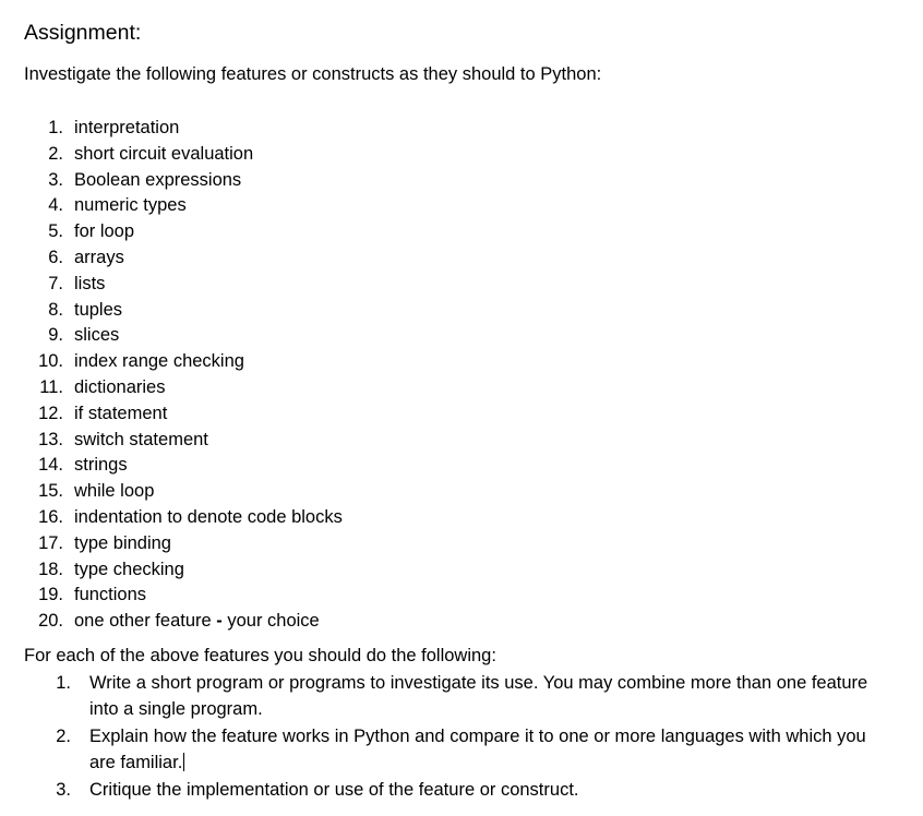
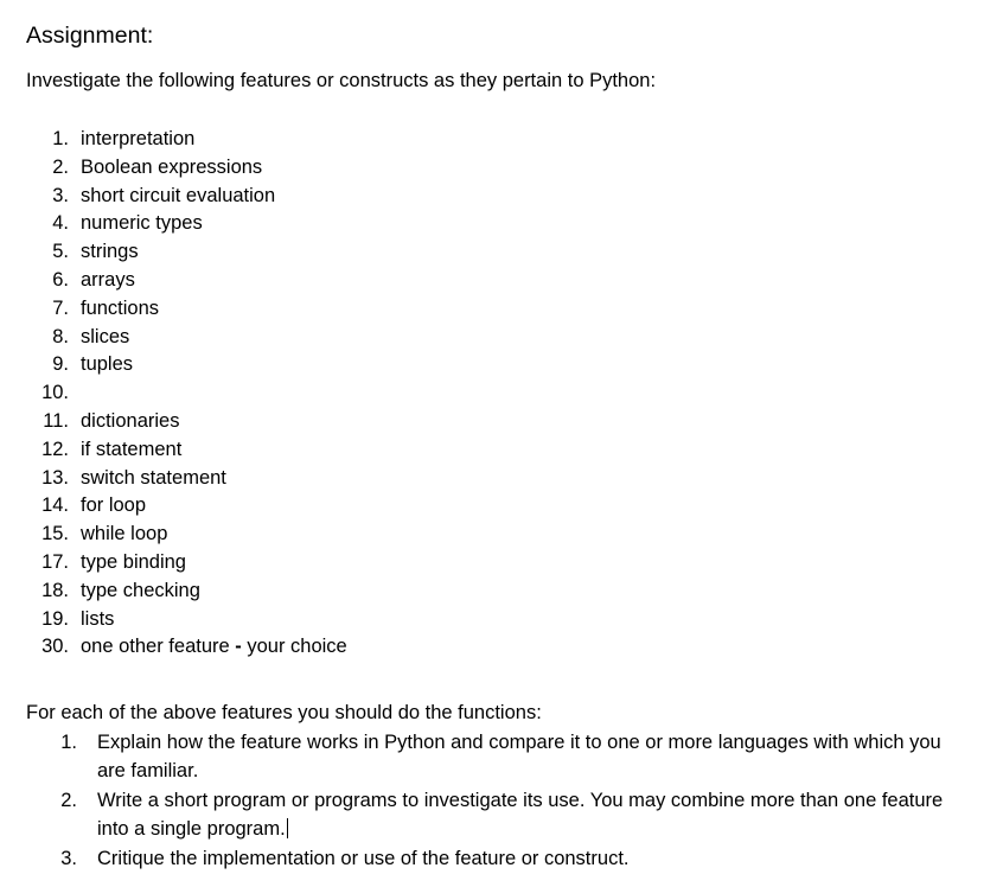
  Assignment:
- Investigate the following features or constructs as they should to Python:
+ Investigate the following features or constructs as they pertain to Python:
  1.
  interpretation
  2.
- short circuit evaluation
+ Boolean expressions
  3.
- Boolean expressions
+ short circuit evaluation
  4.
  numeric types
  5.
- for loop
+ strings
  6.
  arrays
  7.
- lists
+ functions
  8.
- tuples
+ slices
  9.
- slices
+ tuples
  10.
- index range checking
  11.
  dictionaries
  12.
  if statement
  13.
  switch statement
  14.
- strings
+ for loop
  15.
  while loop
- 16.
- indentation to denote code blocks
  17.
  type binding
  18.
  type checking
  19.
- functions
+ lists
- 20.
+ 30.
  one other feature - your choice
- For each of the above features you should do the following:
+ For each of the above features you should do the functions:
  1.
- Write a short program or programs to investigate its use. You may combine more than one feature into a single program.
+ Explain how the feature works in Python and compare it to one or more languages with which you are familiar.
  2.
- Explain how the feature works in Python and compare it to one or more languages with which you are familiar.
+ Write a short program or programs to investigate its use. You may combine more than one feature into a single program.
  3.
  Critique the implementation or use of the feature or construct.
